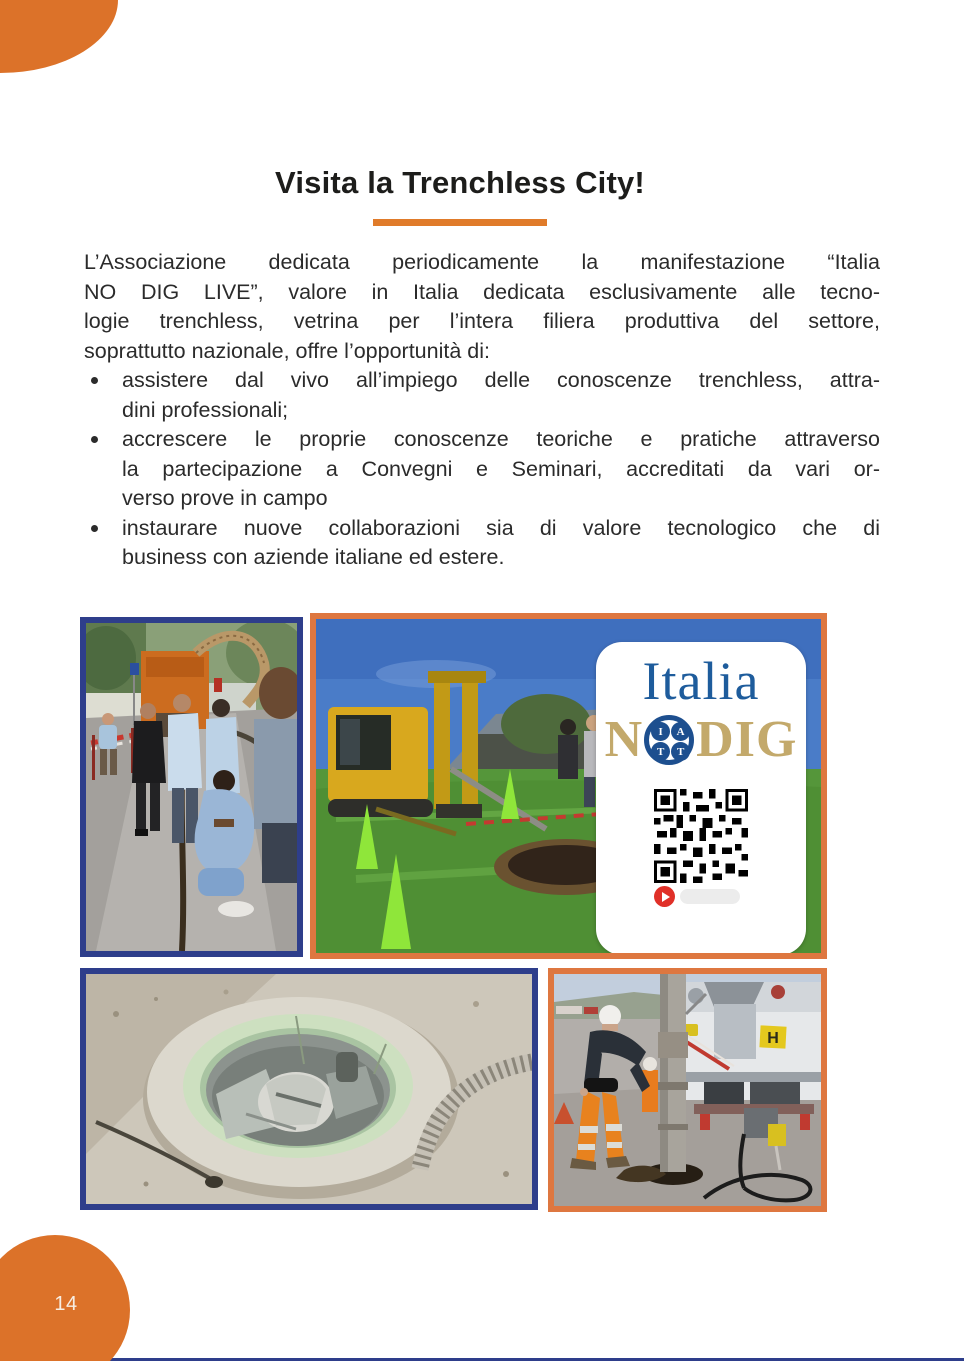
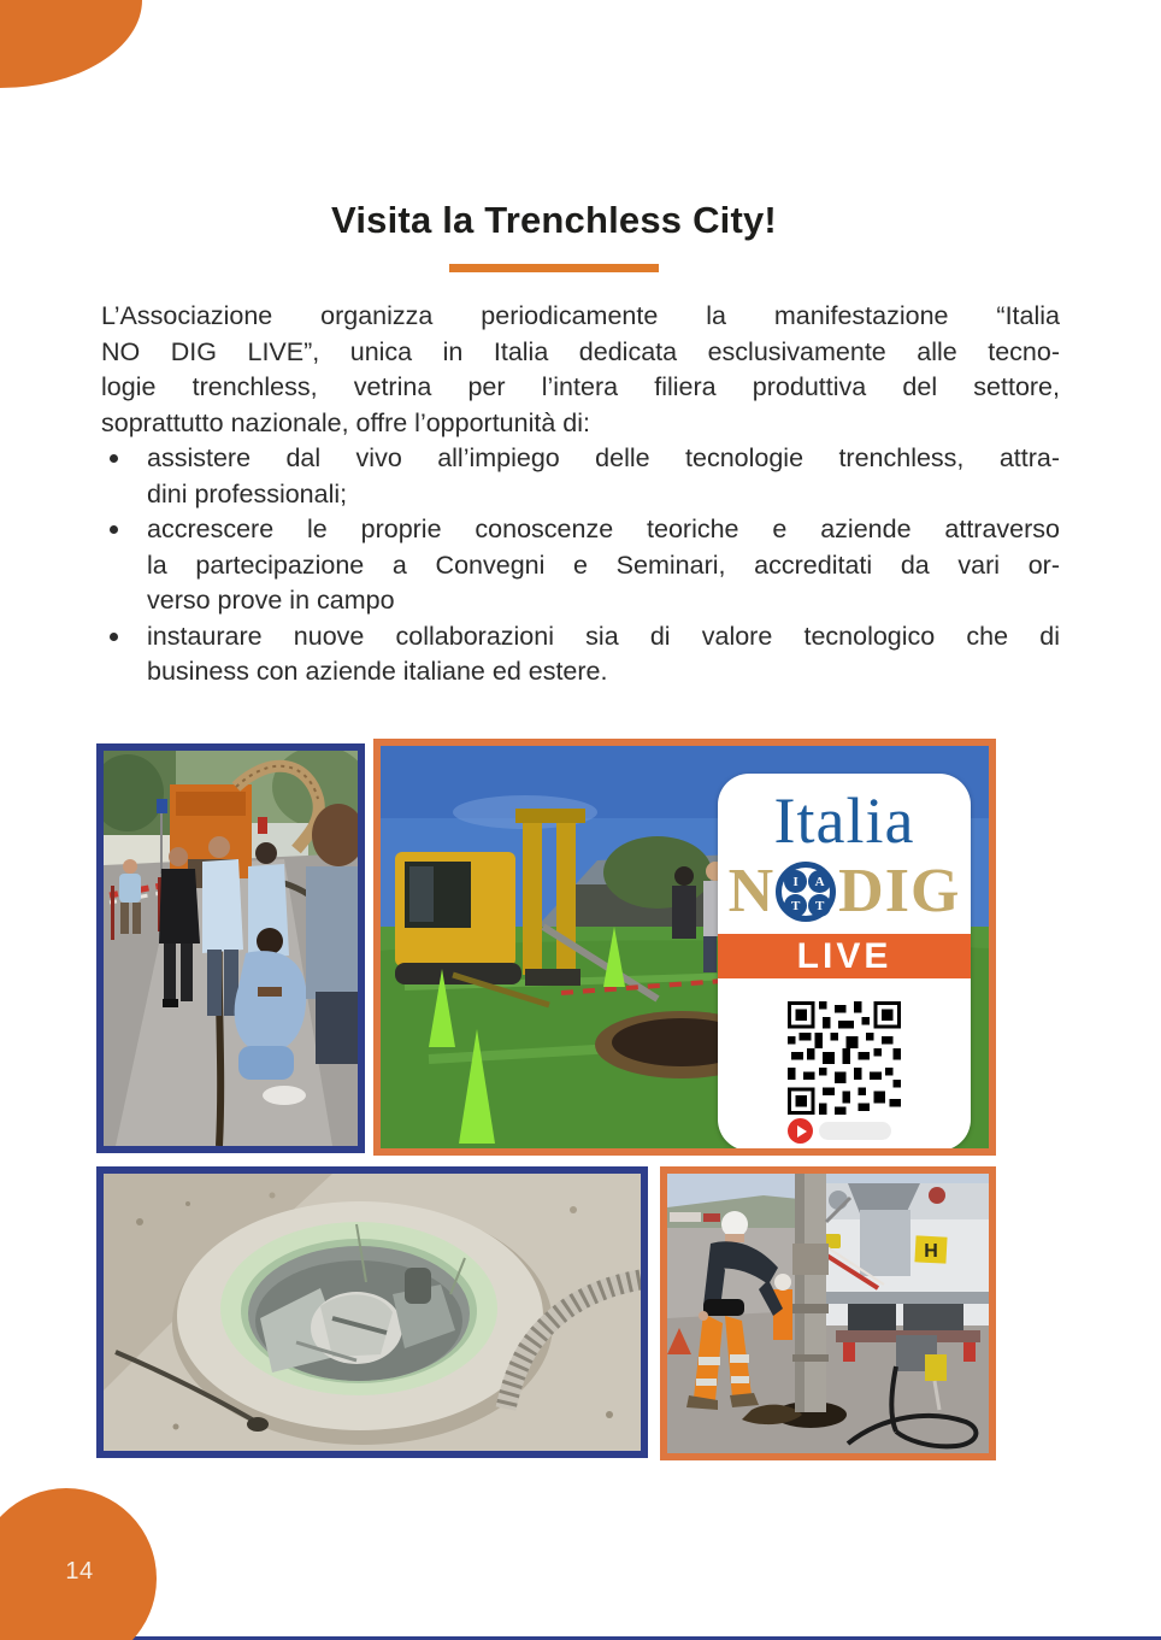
  Visita la Trenchless City!
- L’Associazione dedicata periodicamente la manifestazione “Italia
+ L’Associazione organizza periodicamente la manifestazione “Italia
- NO DIG LIVE”, valore in Italia dedicata esclusivamente alle tecno-
+ NO DIG LIVE”, unica in Italia dedicata esclusivamente alle tecno-
  logie trenchless, vetrina per l’intera filiera produttiva del settore,
  soprattutto nazionale, offre l’opportunità di:
- assistere dal vivo all’impiego delle conoscenze trenchless, attra-
+ assistere dal vivo all’impiego delle tecnologie trenchless, attra-
  dini professionali;
- accrescere le proprie conoscenze teoriche e pratiche attraverso
+ accrescere le proprie conoscenze teoriche e aziende attraverso
  la partecipazione a Convegni e Seminari, accreditati da vari or-
  verso prove in campo
  instaurare nuove collaborazioni sia di valore tecnologico che di
  business con aziende italiane ed estere.
  Italia
  N
  I
  A
  T
  T
  DIG
+ LIVE
  H
  14
